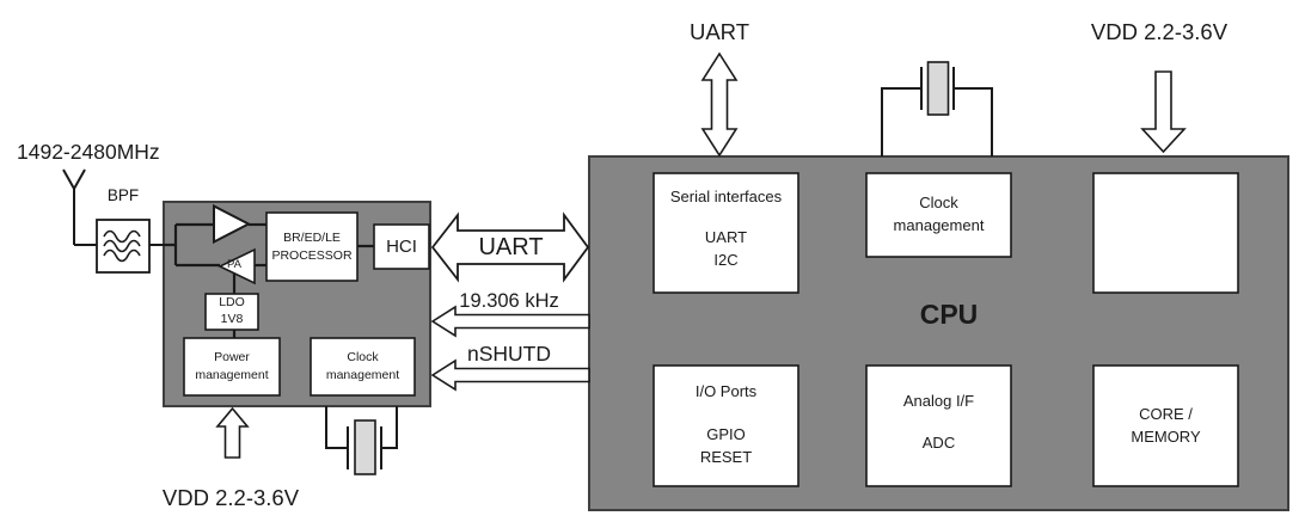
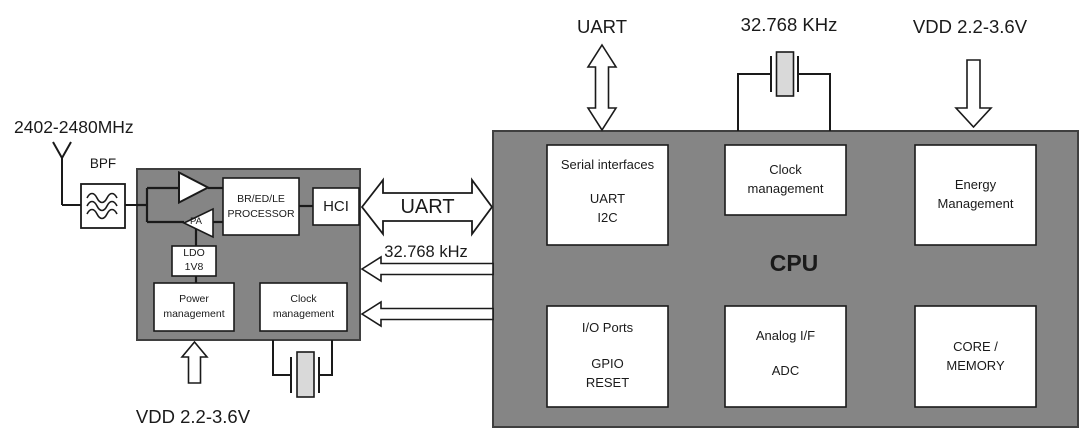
- 1492-2480MHz
+ 2402-2480MHz
  BPF
  BR/ED/LE
  PROCESSOR
  HCI
  PA
  LDO
  1V8
  Power
  management
  Clock
  management
  UART
- 19.306 kHz
+ 32.768 kHz
- nSHUTD
  UART
+ 32.768 KHz
  VDD 2.2-3.6V
  CPU
  Serial interfaces
  UART
  I2C
  Clock
  management
+ Energy
+ Management
  I/O Ports
  GPIO
  RESET
  Analog I/F
  ADC
  CORE /
  MEMORY
  VDD 2.2-3.6V
